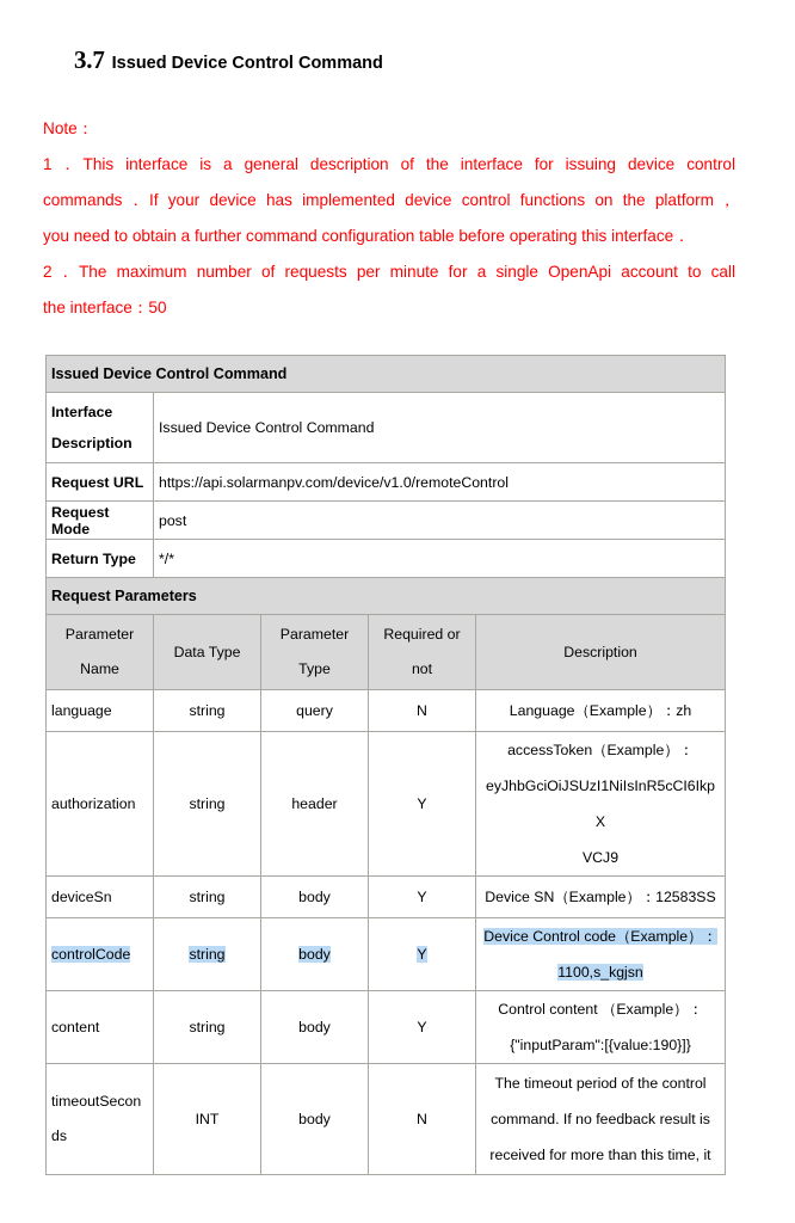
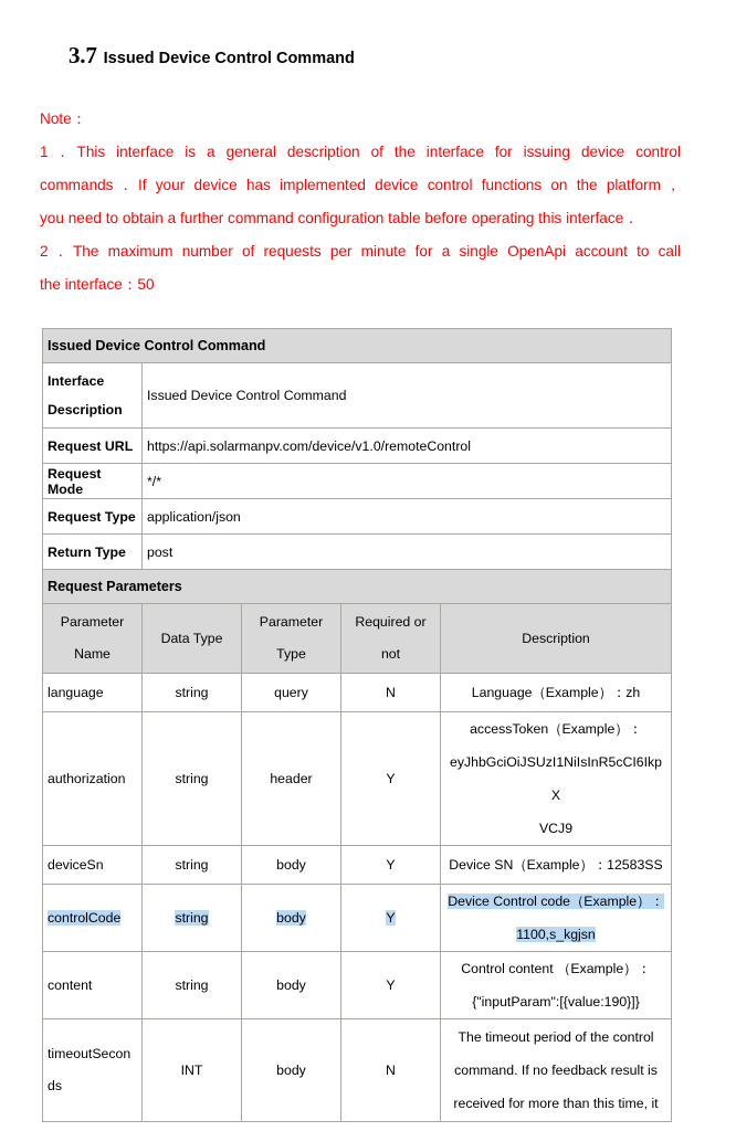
  3.7 Issued Device Control Command
  Note：
  1．This interface is a general description of the interface for issuing device control
  commands．If your device has implemented device control functions on the platform，
  you need to obtain a further command configuration table before operating this interface．
  2．The maximum number of requests per minute for a single OpenApi account to call
  the interface：50
  Issued Device Control Command
  Interface Description	Issued Device Control Command
  Request URL	https://api.solarmanpv.com/device/v1.0/remoteControl
- Request Mode	post
+ Request Mode	*/*
+ Request Type	application/json
- Return Type	*/*
+ Return Type	post
  Request Parameters
  Parameter Name	Data Type	Parameter Type	Required or not	Description
  language	string	query	N	Language（Example）：zh
  authorization	string	header	Y	accessToken（Example）： eyJhbGciOiJSUzI1NiIsInR5cCI6IkpX VCJ9
  deviceSn	string	body	Y	Device SN（Example）：12583SS
  controlCode	string	body	Y	Device Control code（Example）： 1100,s_kgjsn
  content	string	body	Y	Control content （Example）： {"inputParam":[{value:190}]}
  timeoutSecon ds	INT	body	N	The timeout period of the control command. If no feedback result is received for more than this time, it
